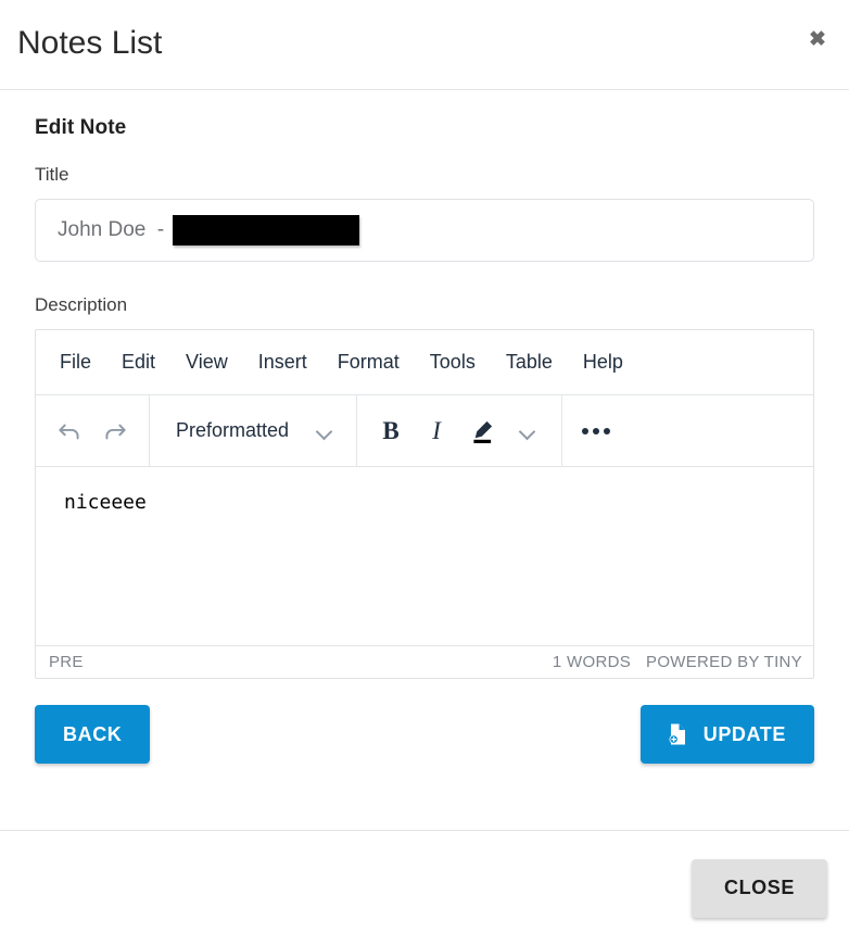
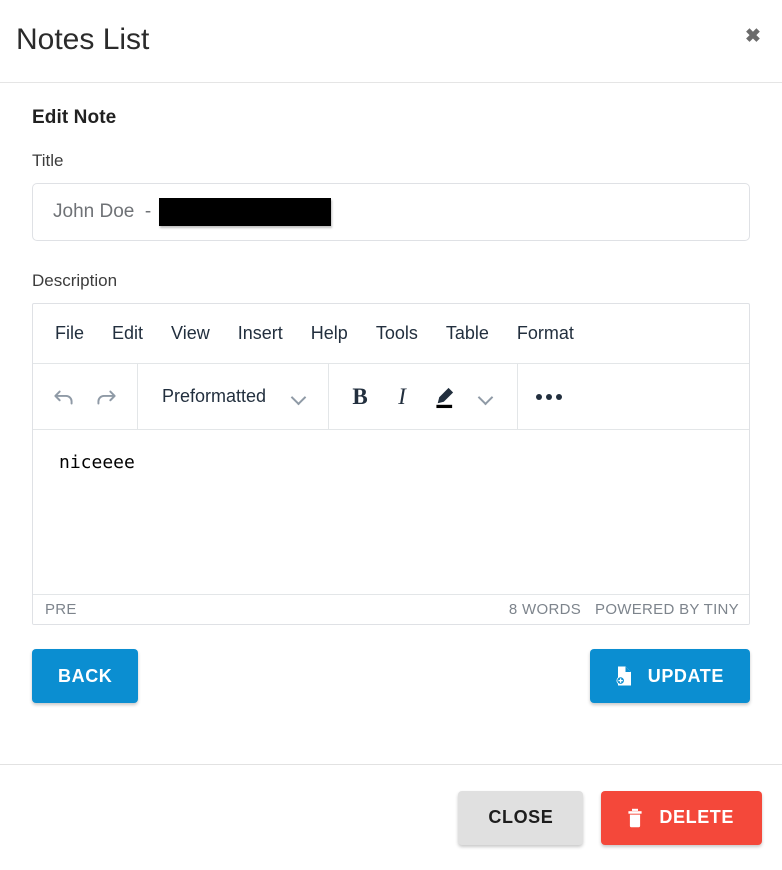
  Notes List
  ✖
  Edit Note
  Title
  John Doe -
  Description
  File
  Edit
  View
  Insert
- Format
+ Help
  Tools
  Table
- Help
+ Format
  Preformatted
  B
  I
  niceeee
  PRE
- 1 WORDS
+ 8 WORDS
  POWERED BY TINY
  BACK
  UPDATE
  CLOSE
+ DELETE
